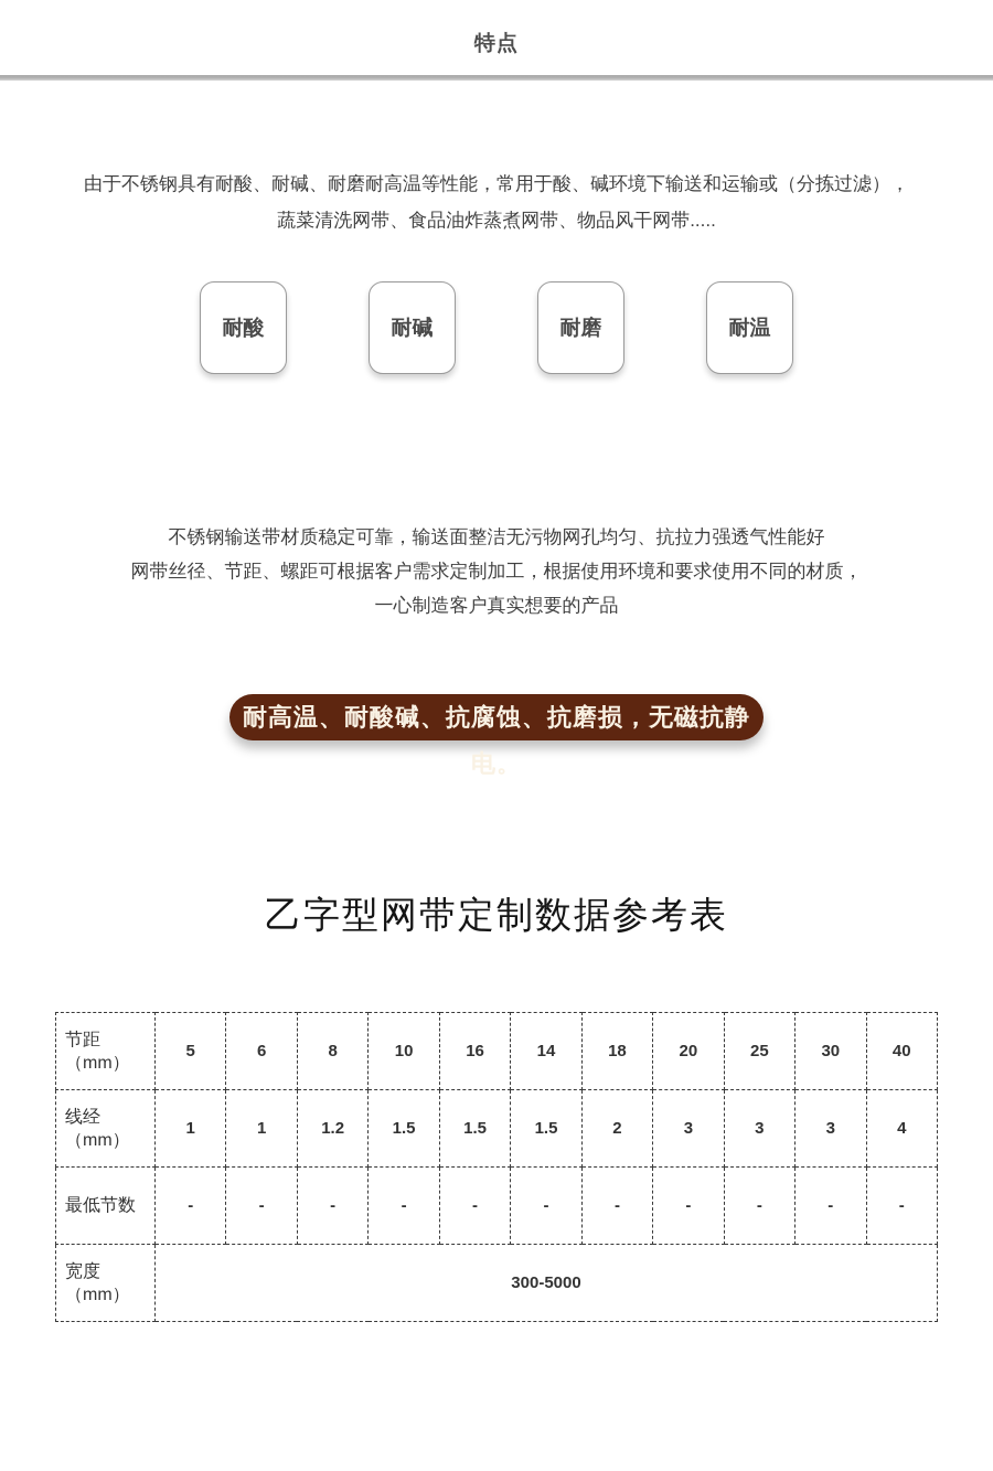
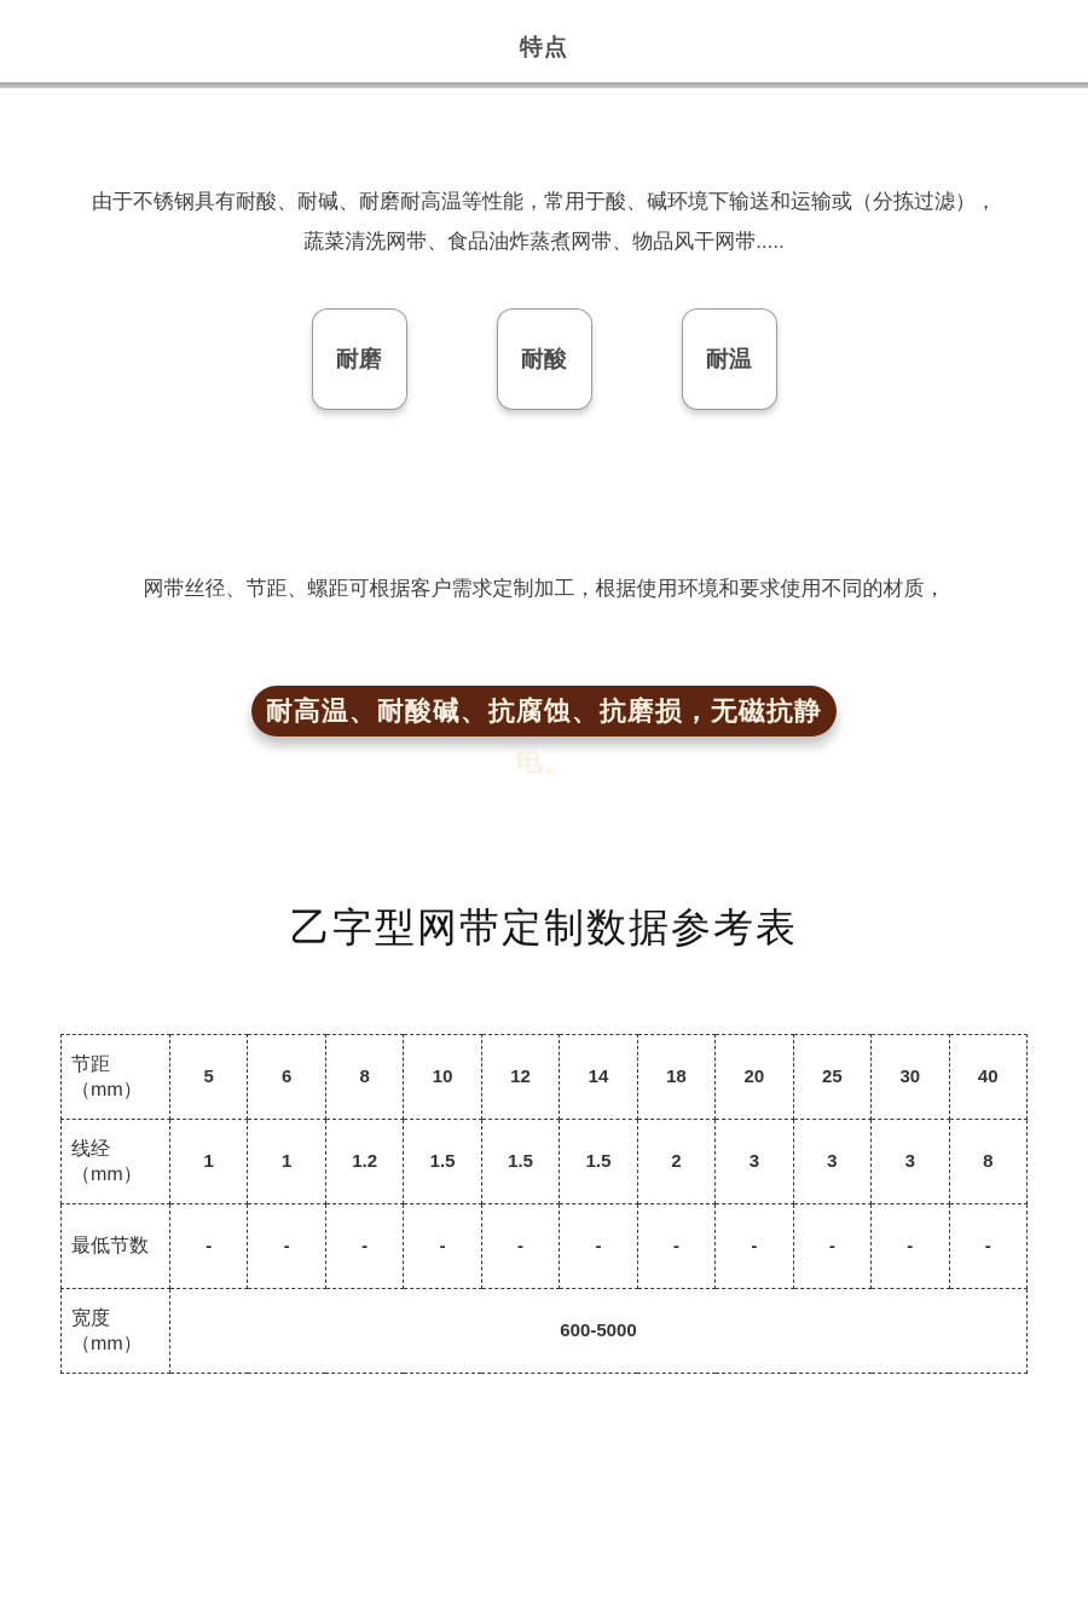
  特点
  由于不锈钢具有耐酸、耐碱、耐磨耐高温等性能，常用于酸、碱环境下输送和运输或（分拣过滤），
  蔬菜清洗网带、食品油炸蒸煮网带、物品风干网带.....
- 耐酸
+ 耐磨
- 耐碱
- 耐磨
+ 耐酸
  耐温
- 不锈钢输送带材质稳定可靠，输送面整洁无污物网孔均匀、抗拉力强透气性能好
  网带丝径、节距、螺距可根据客户需求定制加工，根据使用环境和要求使用不同的材质，
- 一心制造客户真实想要的产品
  耐高温、耐酸碱、抗腐蚀、抗磨损，无磁抗静电。
  乙字型网带定制数据参考表
- 节距（mm）	5	6	8	10	16	14	18	20	25	30	40
+ 节距（mm）	5	6	8	10	12	14	18	20	25	30	40
- 线经（mm）	1	1	1.2	1.5	1.5	1.5	2	3	3	3	4
+ 线经（mm）	1	1	1.2	1.5	1.5	1.5	2	3	3	3	8
  最低节数	-	-	-	-	-	-	-	-	-	-	-
- 宽度（mm）	300-5000
+ 宽度（mm）	600-5000
